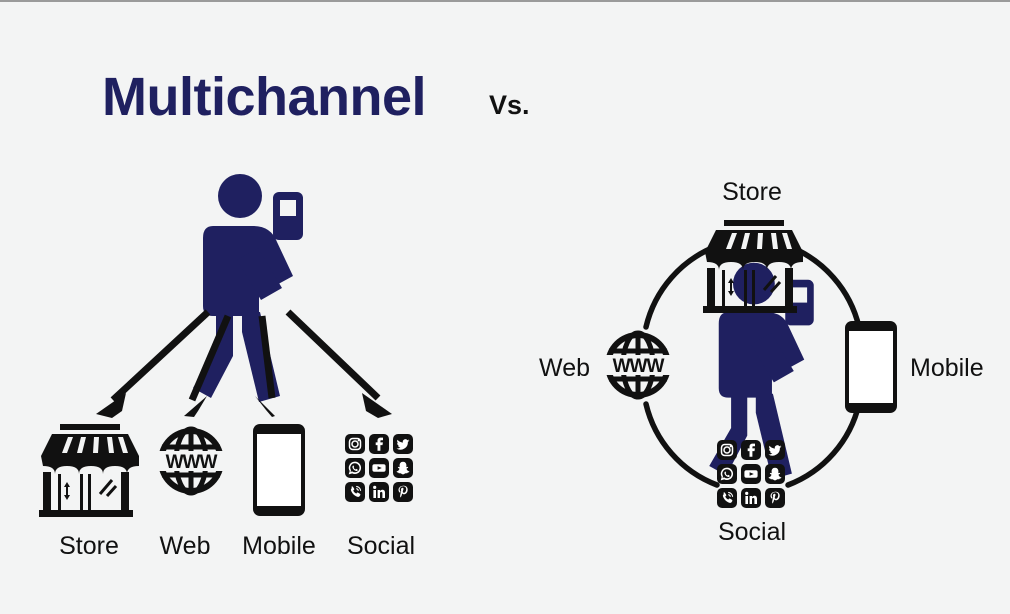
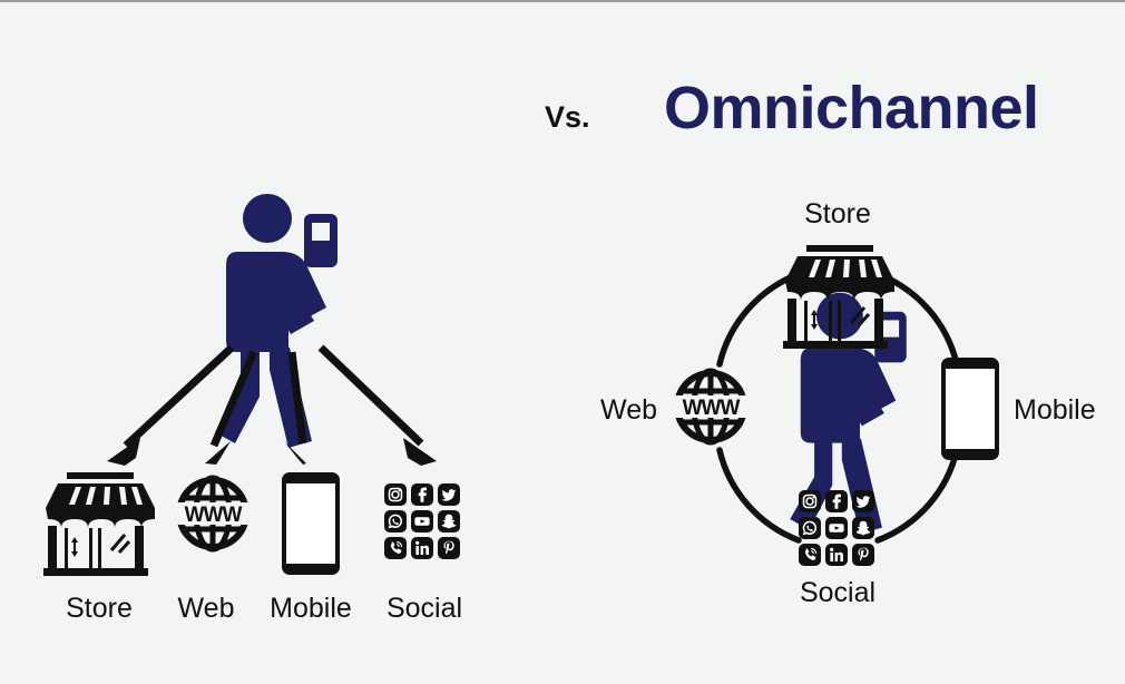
- Multichannel
  Vs.
+ Omnichannel
  Store
  WWW
  Web
  Mobile
  Social
  Store
  Mobile
  Social
  WWW
  Web
